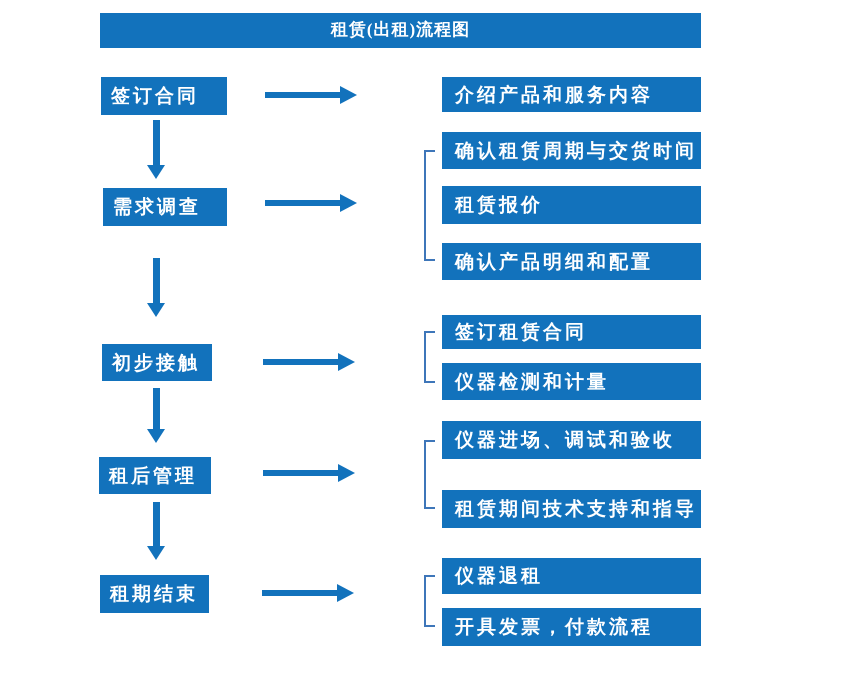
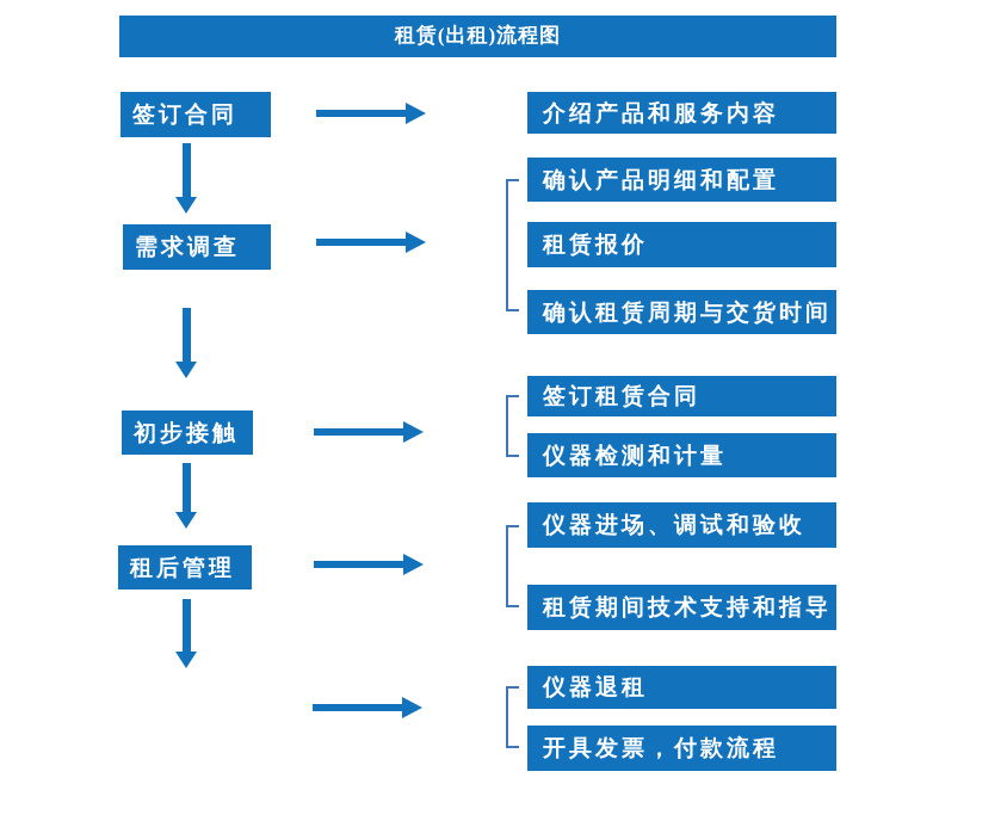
  租赁(出租)流程图
  签订合同
  需求调查
  初步接触
  租后管理
- 租期结束
  介绍产品和服务内容
- 确认租赁周期与交货时间
+ 确认产品明细和配置
  租赁报价
- 确认产品明细和配置
+ 确认租赁周期与交货时间
  签订租赁合同
  仪器检测和计量
  仪器进场、调试和验收
  租赁期间技术支持和指导
  仪器退租
  开具发票，付款流程
